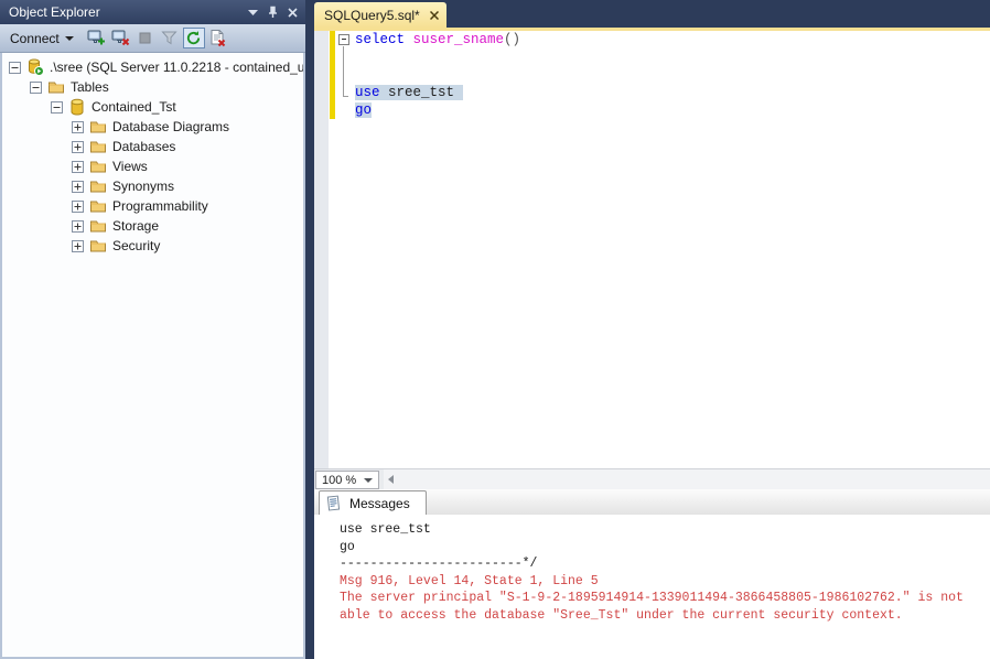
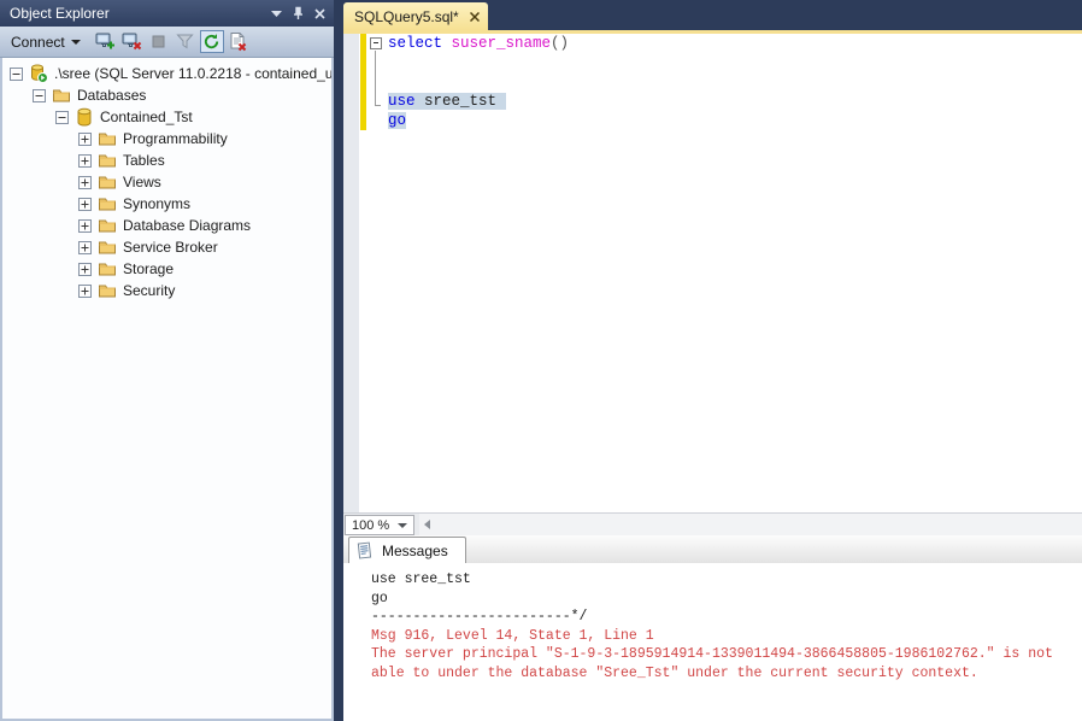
  Object Explorer
  Connect
  .\sree (SQL Server 11.0.2218 - contained_u
- Tables
+ Databases
  Contained_Tst
- Database Diagrams
+ Programmability
- Databases
+ Tables
  Views
  Synonyms
- Programmability
+ Database Diagrams
+ Service Broker
  Storage
  Security
  SQLQuery5.sql*
  select suser_sname()
  use sree_tst
  go
  100 %
  Messages
  use sree_tst
  go
  ------------------------*/
- Msg 916, Level 14, State 1, Line 5
+ Msg 916, Level 14, State 1, Line 1
- The server principal "S-1-9-2-1895914914-1339011494-3866458805-1986102762." is not
+ The server principal "S-1-9-3-1895914914-1339011494-3866458805-1986102762." is not
- able to access the database "Sree_Tst" under the current security context.
+ able to under the database "Sree_Tst" under the current security context.
